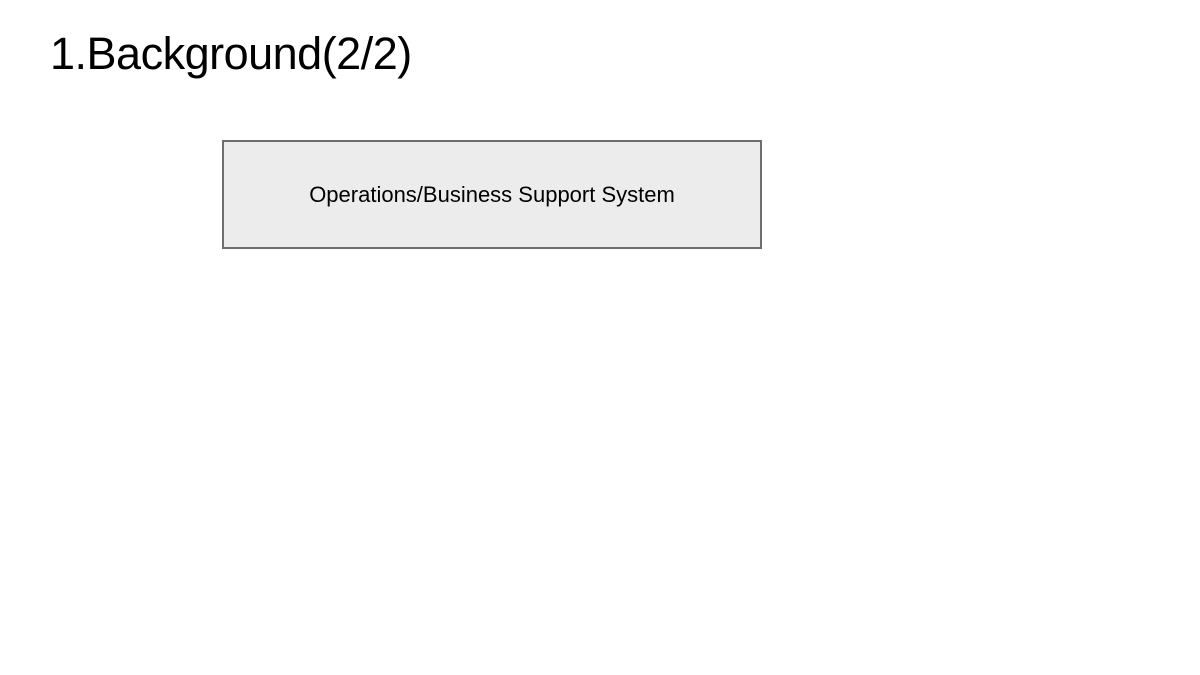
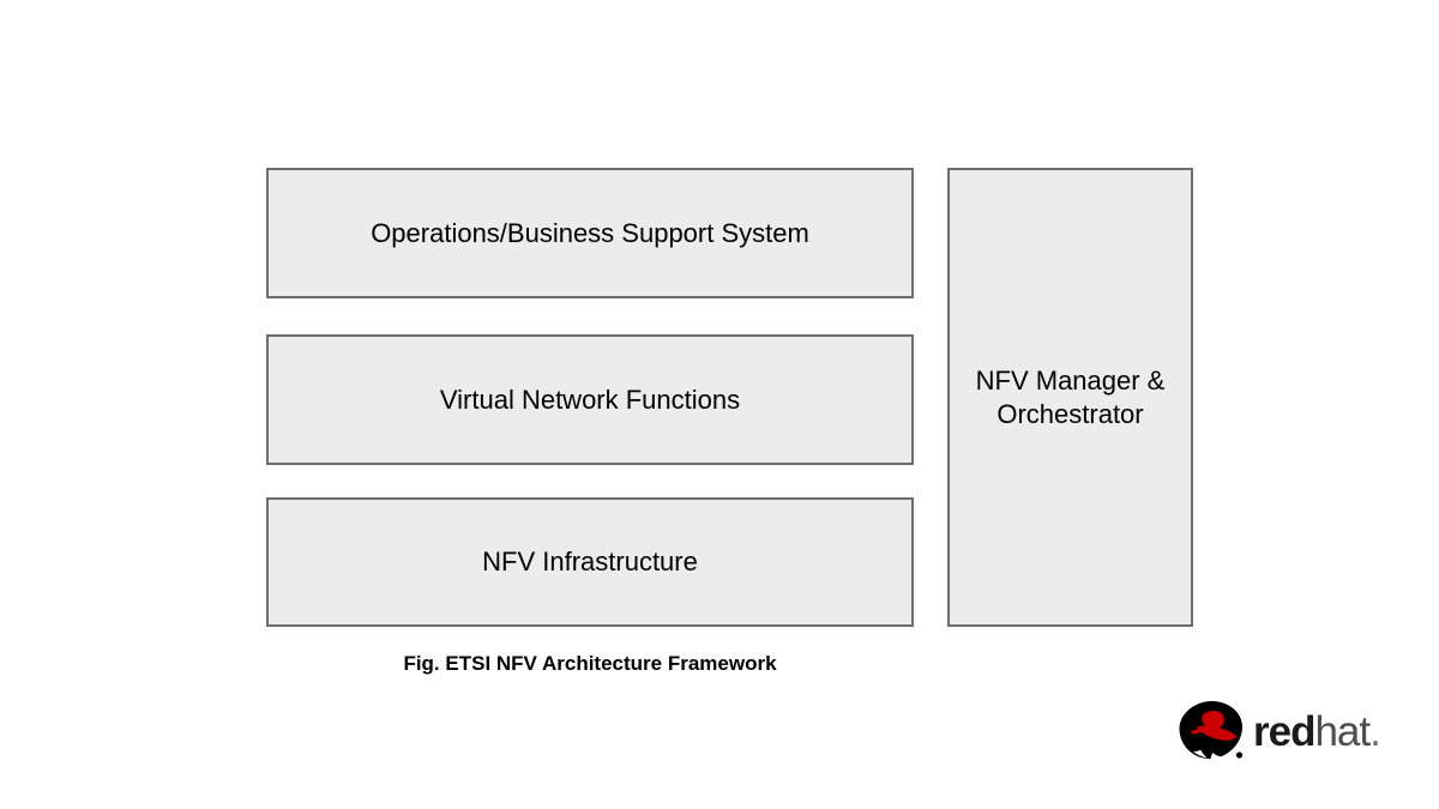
- 1.Background(2/2)
  Operations/Business Support System
+ Virtual Network Functions
+ NFV Infrastructure
+ NFV Manager &
+ Orchestrator
+ Fig. ETSI NFV Architecture Framework
+ redhat.
